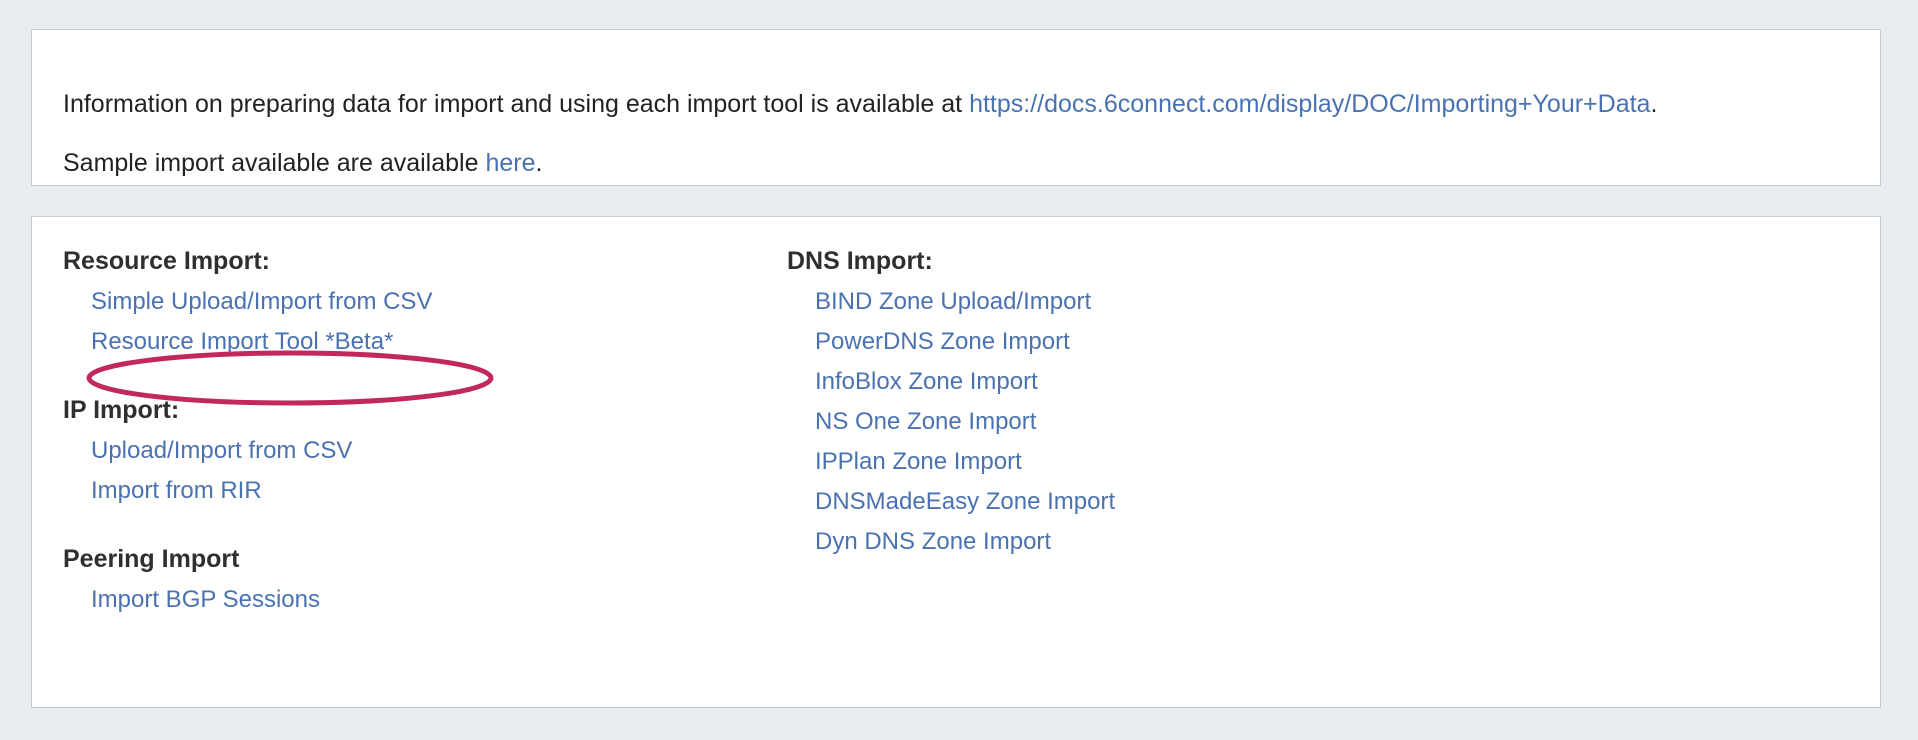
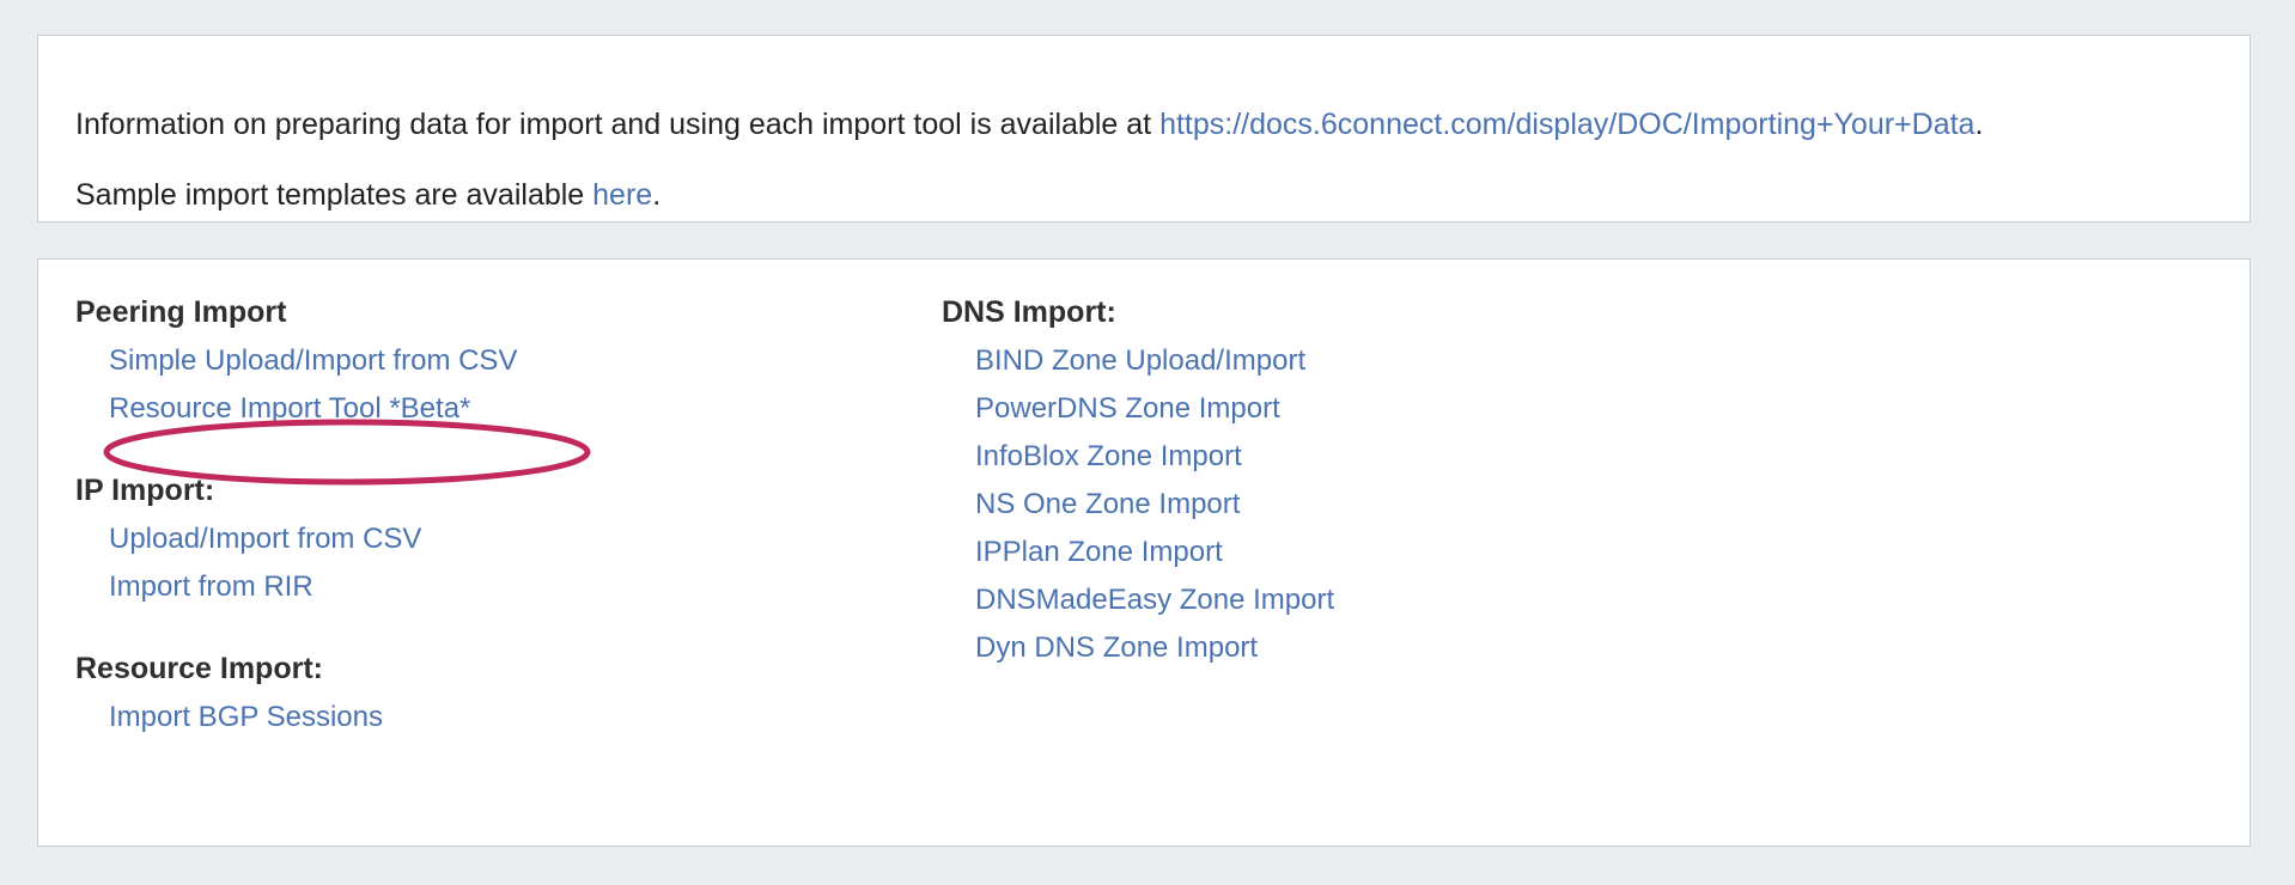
  Information on preparing data for import and using each import tool is available at https://docs.6connect.com/display/DOC/Importing+Your+Data.
- Sample import available are available here.
+ Sample import templates are available here.
- Resource Import:
+ Peering Import
  Simple Upload/Import from CSV
  Resource Import Tool *Beta*
  IP Import:
  Upload/Import from CSV
  Import from RIR
- Peering Import
+ Resource Import:
  Import BGP Sessions
  DNS Import:
  BIND Zone Upload/Import
  PowerDNS Zone Import
  InfoBlox Zone Import
  NS One Zone Import
  IPPlan Zone Import
  DNSMadeEasy Zone Import
  Dyn DNS Zone Import
